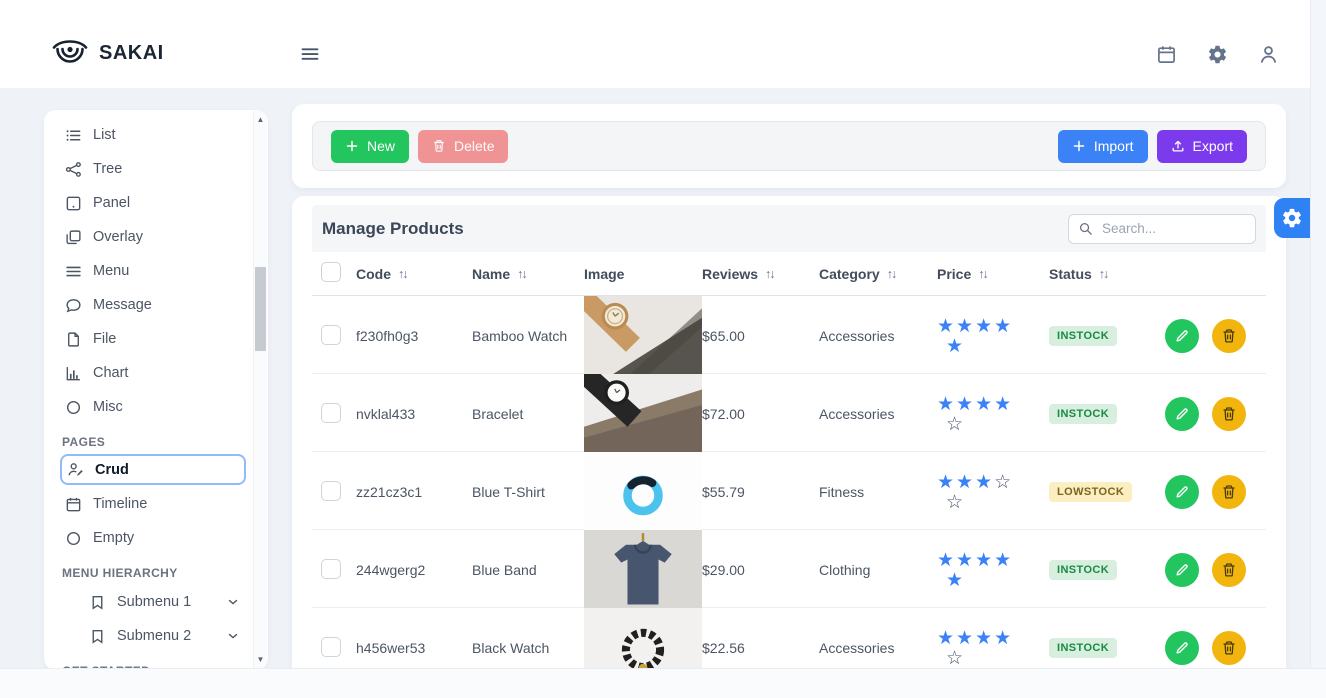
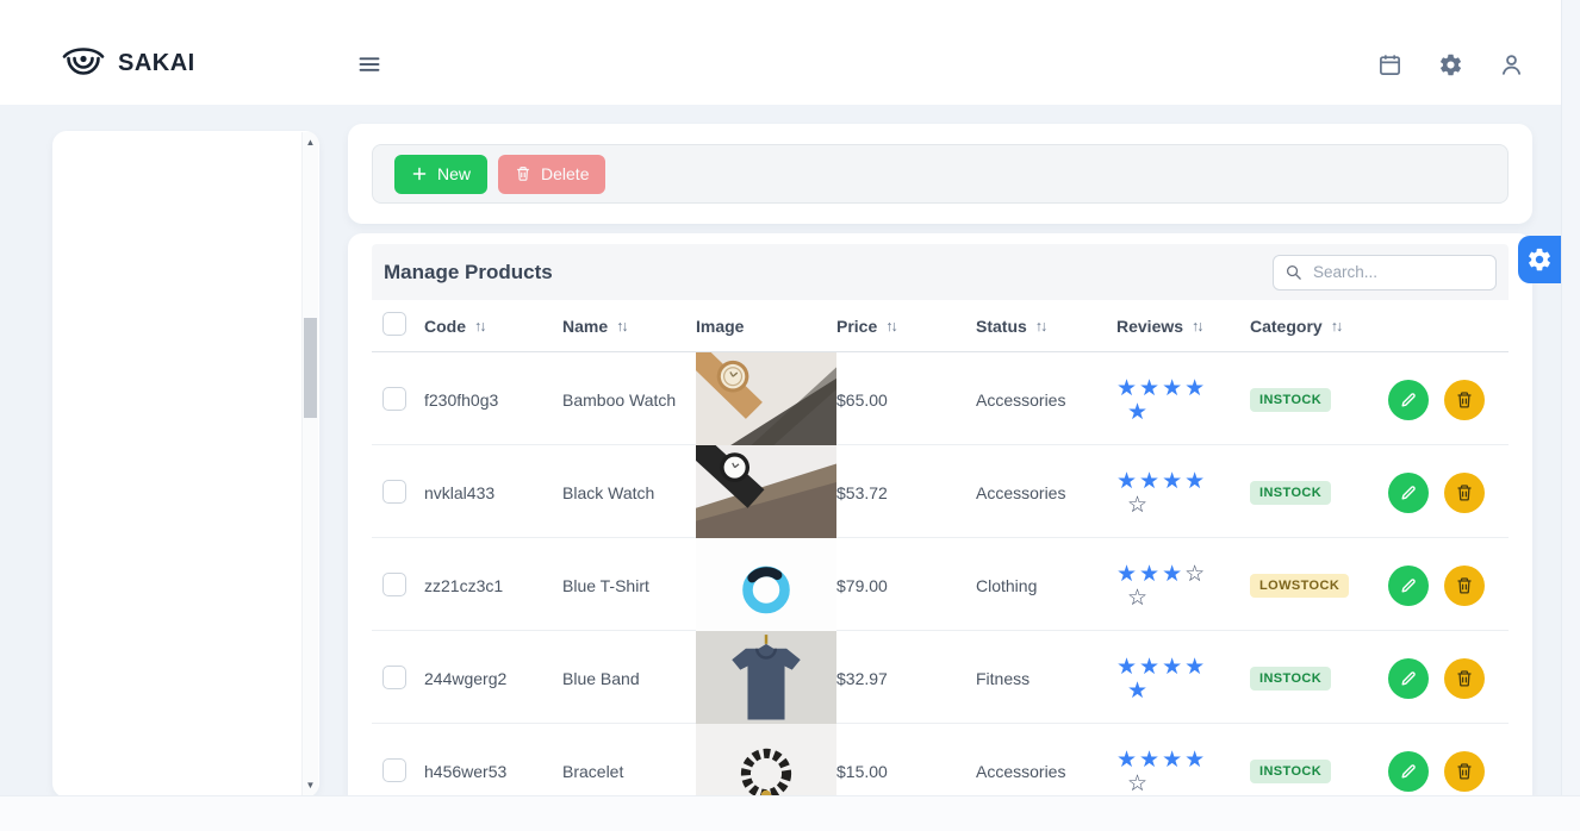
  SAKAI
- List
- Tree
- Panel
- Overlay
- Menu
- Message
- File
- Chart
- Misc
- PAGES
- Crud
- Timeline
- Empty
- MENU HIERARCHY
- Submenu 1
- Submenu 2
  ▲
  ▼
  New
  Delete
- Import
- Export
  Manage Products
  Search...
  Code
  ↑↓
  Name
  ↑↓
  Image
- Reviews
+ Price
  ↑↓
- Category
+ Status
  ↑↓
- Price
+ Reviews
  ↑↓
- Status
+ Category
  ↑↓
  f230fh0g3
  Bamboo Watch
  $65.00
  Accessories
  ★
  ★
  ★
  ★
  ★
  INSTOCK
  nvklal433
- Bracelet
+ Black Watch
- $72.00
+ $53.72
  Accessories
  ★
  ★
  ★
  ★
  ☆
  INSTOCK
  zz21cz3c1
  Blue T-Shirt
- $55.79
+ $79.00
- Fitness
+ Clothing
  ★
  ★
  ★
  ☆
  ☆
  LOWSTOCK
  244wgerg2
  Blue Band
- $29.00
+ $32.97
- Clothing
+ Fitness
  ★
  ★
  ★
  ★
  ★
  INSTOCK
  h456wer53
- Black Watch
+ Bracelet
- $22.56
+ $15.00
  Accessories
  ★
  ★
  ★
  ★
  ☆
  INSTOCK
